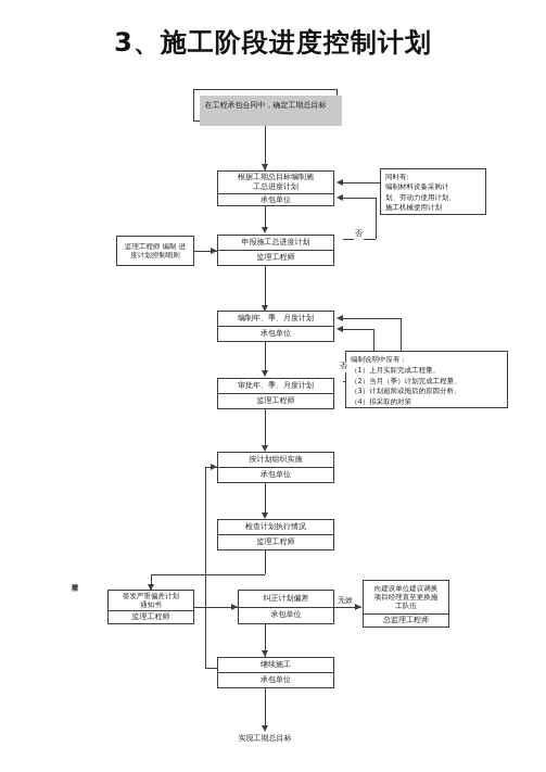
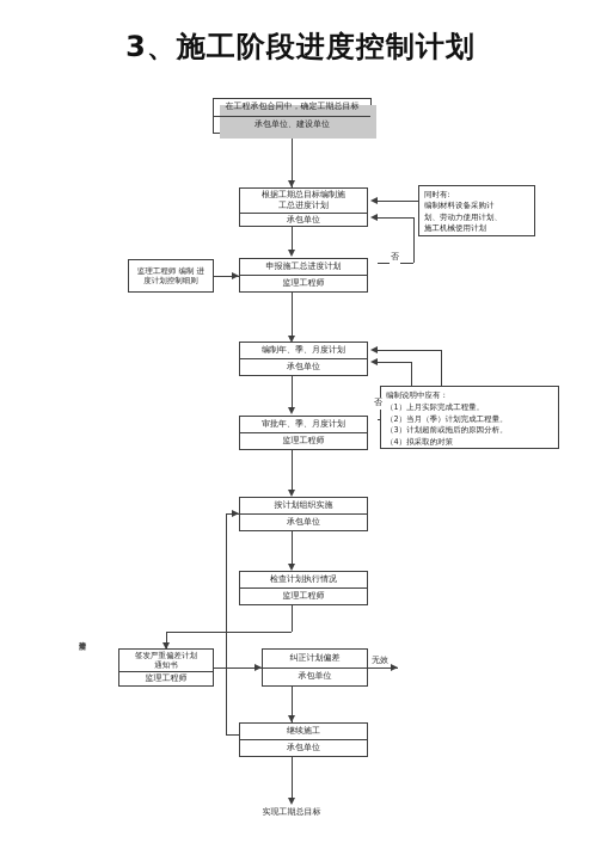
  3、施工阶段进度控制计划
  在工程承包合同中，确定工期总目标
+ 承包单位、建设单位
  根据工期总目标编制施
  工总进度计划
  承包单位
  同时有:
  编制材料设备采购计
  划、劳动力使用计划、
  施工机械使用计划
  监理工程师 编制 进
  度计划控制细则
  申报施工总进度计划
  监理工程师
  否
  编制年、季、月度计划
  承包单位
  否
  编制说明中应有：
  （1）上月实际完成工程量。
  （2）当月（季）计划完成工程量。
  （3）计划超前或拖后的原因分析。
  （4）拟采取的对策
  审批年、季、月度计划
  监理工程师
  按计划组织实施
  承包单位
  检查计划执行情况
  监理工程师
  签发严重偏差计划
  通知书
  监理工程师
  纠正计划偏差
  承包单位
  无效
- 向建设单位建议调换
- 项目经理直至更换施
- 工队伍
- 总监理工程师
  继续施工
  承包单位
  实现工期总目标
